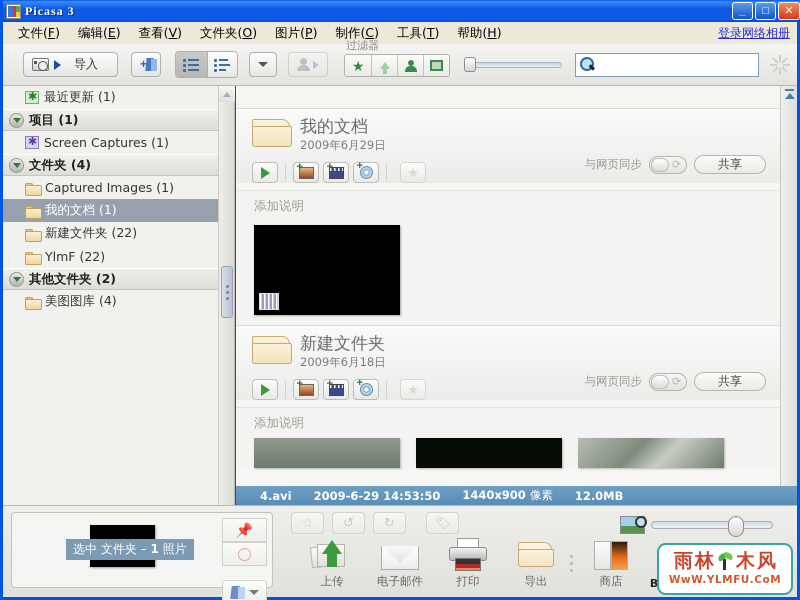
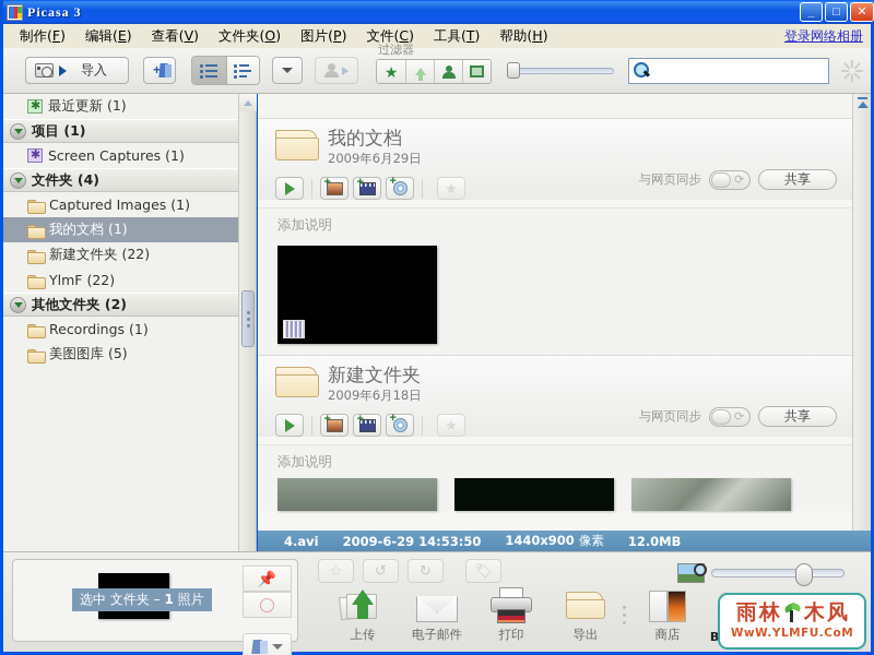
  Picasa 3
  _
  □
  ✕
- 文件(F)
+ 制作(F)
  编辑(E)
  查看(V)
  文件夹(O)
  图片(P)
- 制作(C)
+ 文件(C)
  工具(T)
  帮助(H)
  登录网络相册
  导入
  +
  过滤器
  ★
  最近更新 (1)
  项目 (1)
  Screen Captures (1)
  文件夹 (4)
  Captured Images (1)
  我的文档 (1)
  新建文件夹 (22)
  YlmF (22)
  其他文件夹 (2)
+ Recordings (1)
- 美图图库 (4)
+ 美图图库 (5)
  我的文档
  2009年6月29日
  ★
  与网页同步
  ⟳
  共享
  添加说明
  新建文件夹
  2009年6月18日
  ★
  与网页同步
  ⟳
  共享
  添加说明
  4.avi
  2009-6-29 14:53:50
  1440x900 像素
  12.0MB
  选中 文件夹 – 1 照片
  📌
  ☆
  ↺
  ↻
  🏷
  上传
  电子邮件
  打印
  导出
  商店
  雨
  林
  木
  风
  WwW.YLMFU.CoM
